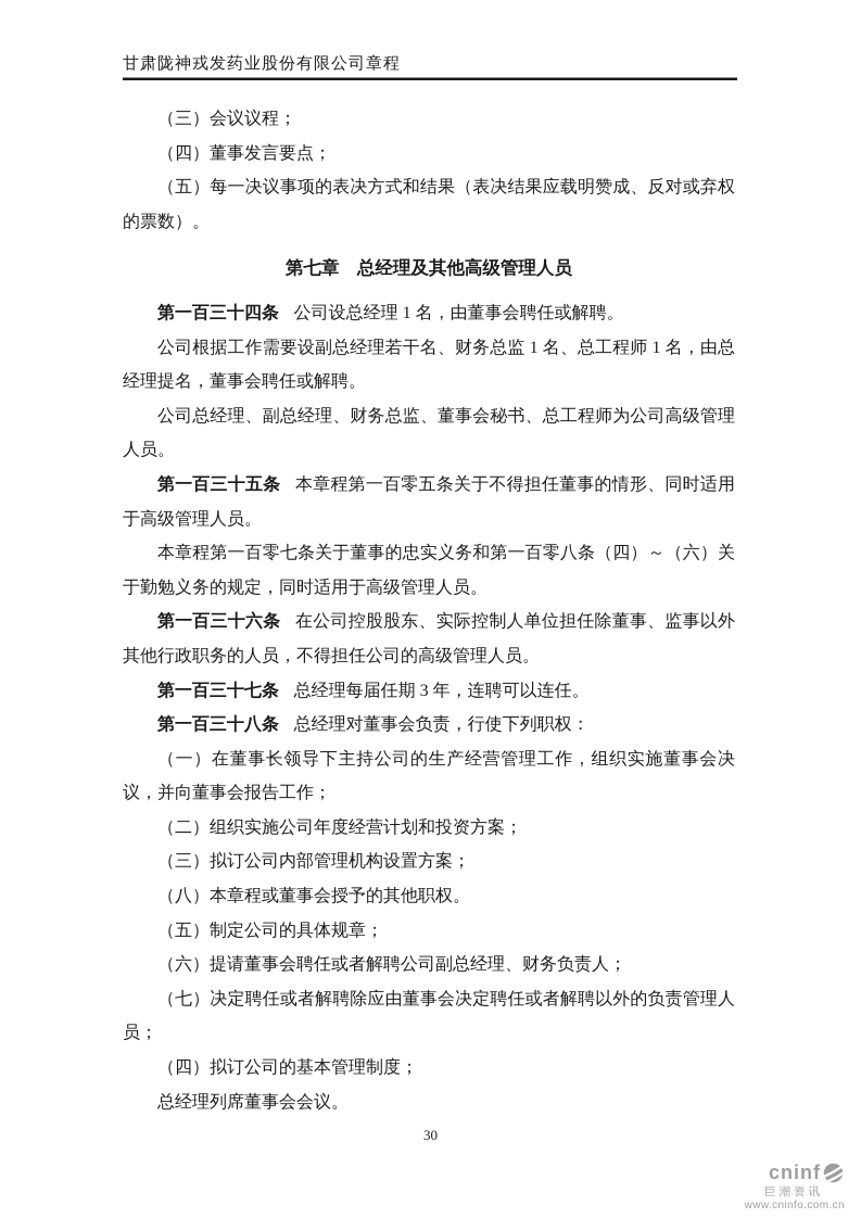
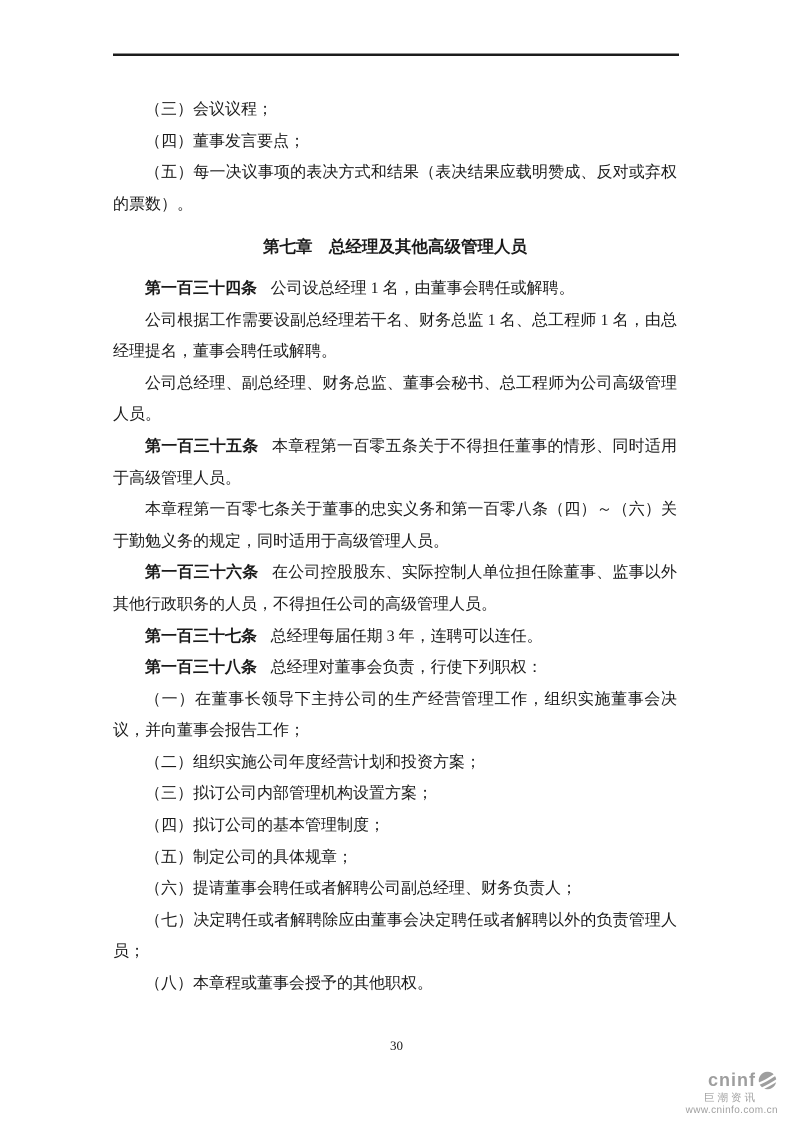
- 甘肃陇神戎发药业股份有限公司章程
  （三）会议议程；
  （四）董事发言要点；
  （五）每一决议事项的表决方式和结果（表决结果应载明赞成、反对或弃权的票数）。
  第七章 总经理及其他高级管理人员
  第一百三十四条 公司设总经理 1 名，由董事会聘任或解聘。
  公司根据工作需要设副总经理若干名、财务总监 1 名、总工程师 1 名，由总经理提名，董事会聘任或解聘。
  公司总经理、副总经理、财务总监、董事会秘书、总工程师为公司高级管理人员。
  第一百三十五条 本章程第一百零五条关于不得担任董事的情形、同时适用于高级管理人员。
  本章程第一百零七条关于董事的忠实义务和第一百零八条（四）～（六）关于勤勉义务的规定，同时适用于高级管理人员。
  第一百三十六条 在公司控股股东、实际控制人单位担任除董事、监事以外其他行政职务的人员，不得担任公司的高级管理人员。
  第一百三十七条 总经理每届任期 3 年，连聘可以连任。
  第一百三十八条 总经理对董事会负责，行使下列职权：
  （一）在董事长领导下主持公司的生产经营管理工作，组织实施董事会决议，并向董事会报告工作；
  （二）组织实施公司年度经营计划和投资方案；
  （三）拟订公司内部管理机构设置方案；
- （八）本章程或董事会授予的其他职权。
+ （四）拟订公司的基本管理制度；
  （五）制定公司的具体规章；
  （六）提请董事会聘任或者解聘公司副总经理、财务负责人；
  （七）决定聘任或者解聘除应由董事会决定聘任或者解聘以外的负责管理人员；
- （四）拟订公司的基本管理制度；
+ （八）本章程或董事会授予的其他职权。
- 总经理列席董事会会议。
  30
  cninf
  巨潮资讯
  www.cninfo.com.cn
